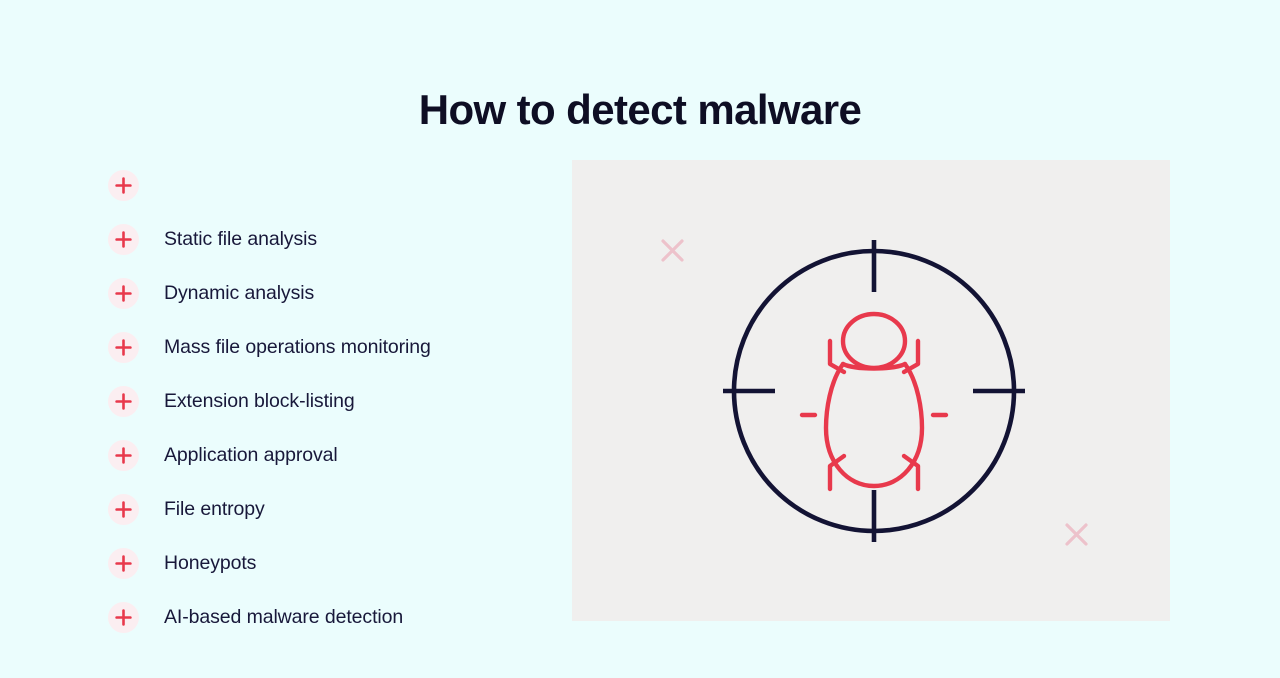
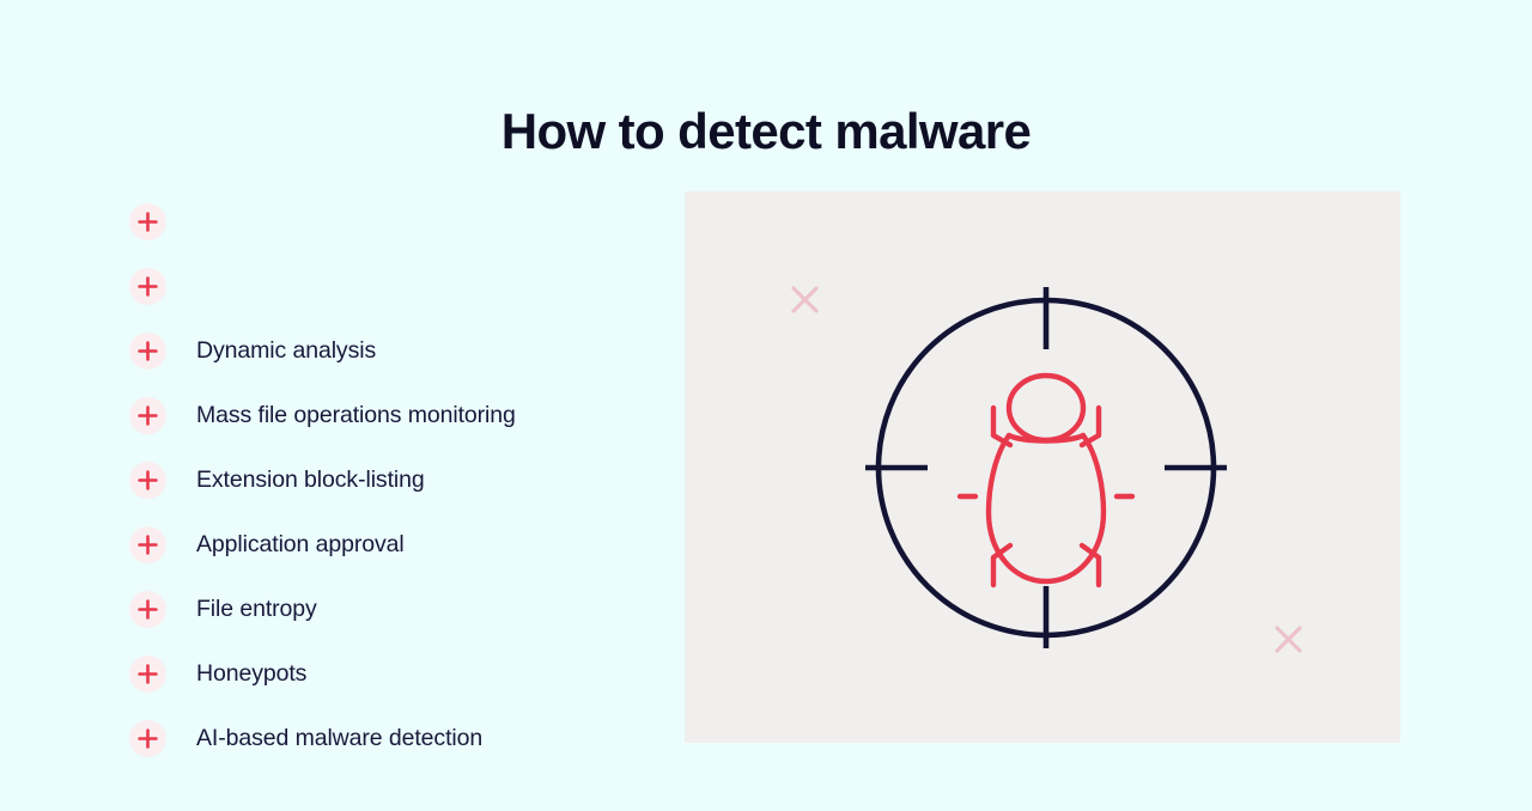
  How to detect malware
- Static file analysis
  Dynamic analysis
  Mass file operations monitoring
  Extension block-listing
  Application approval
  File entropy
  Honeypots
  AI-based malware detection
